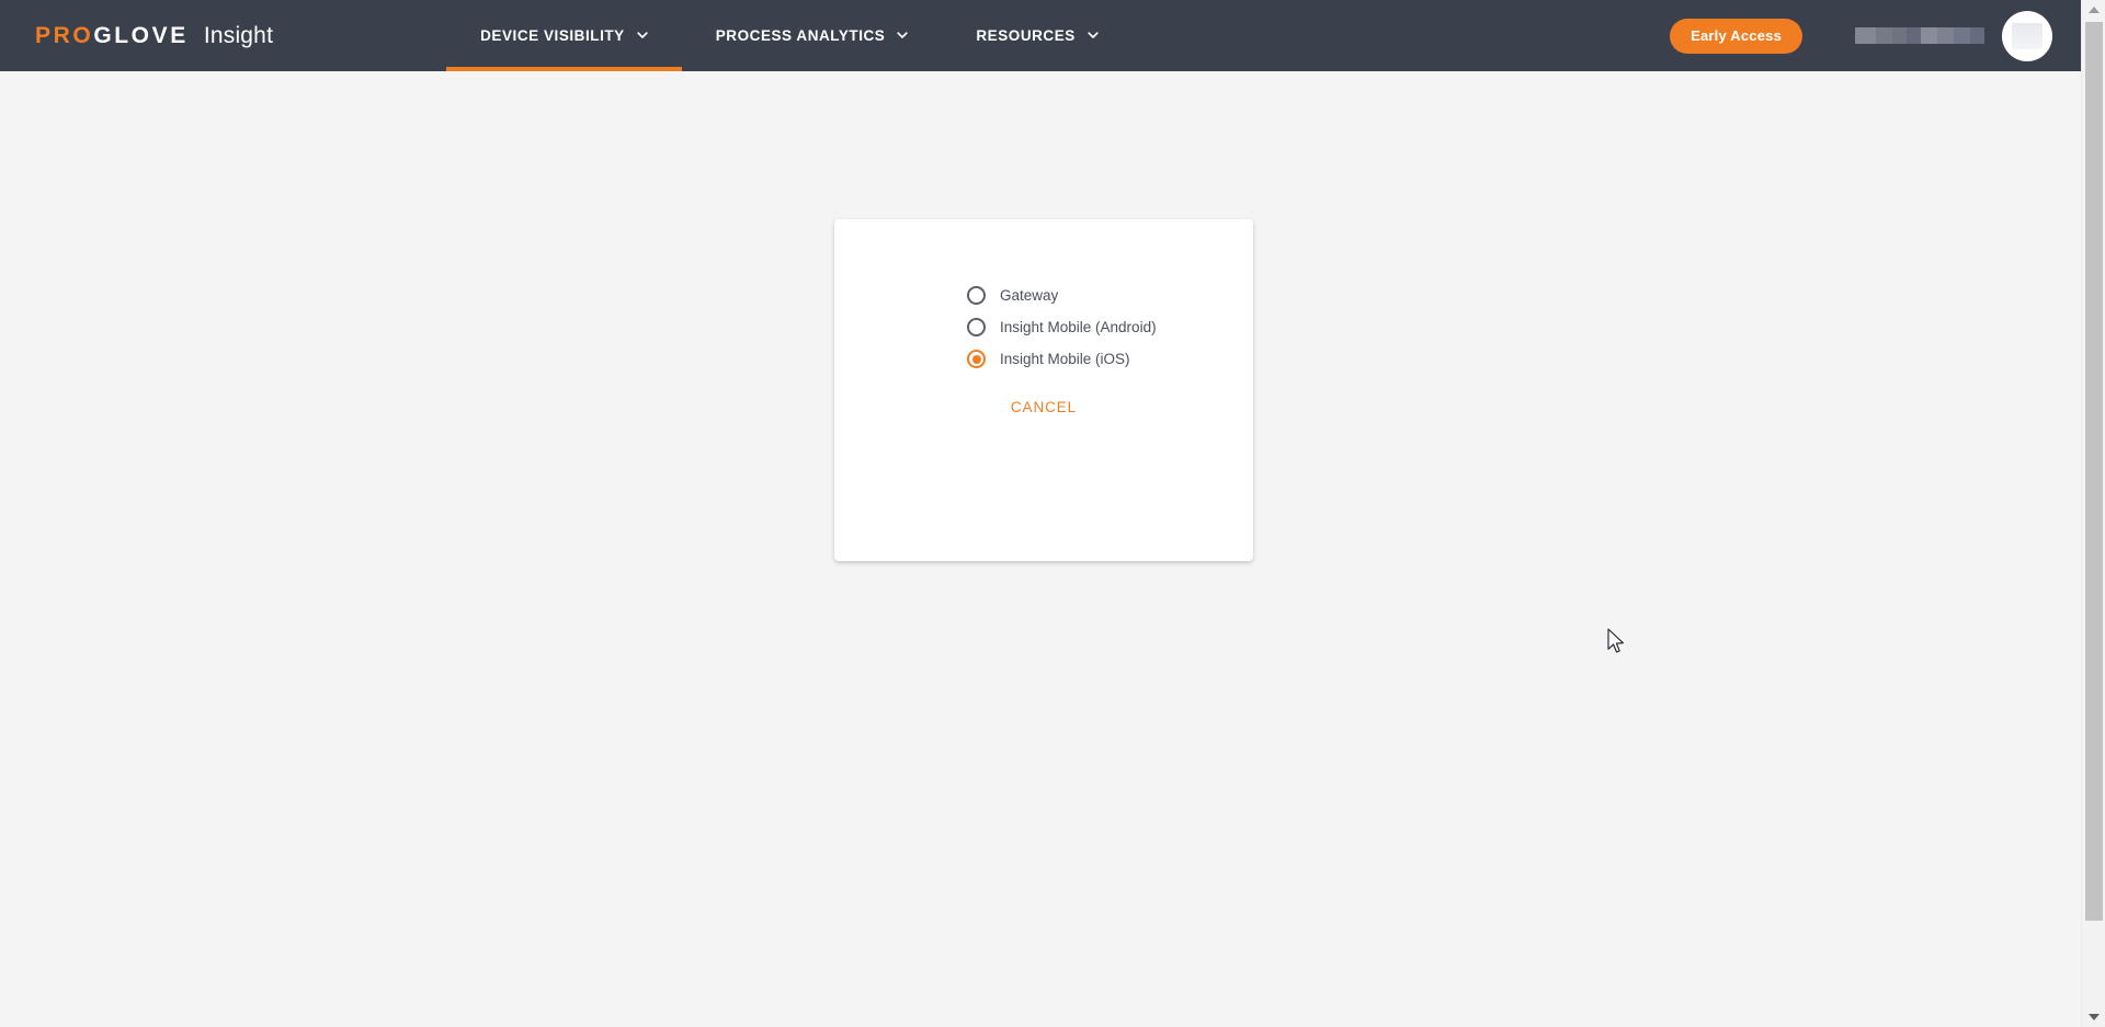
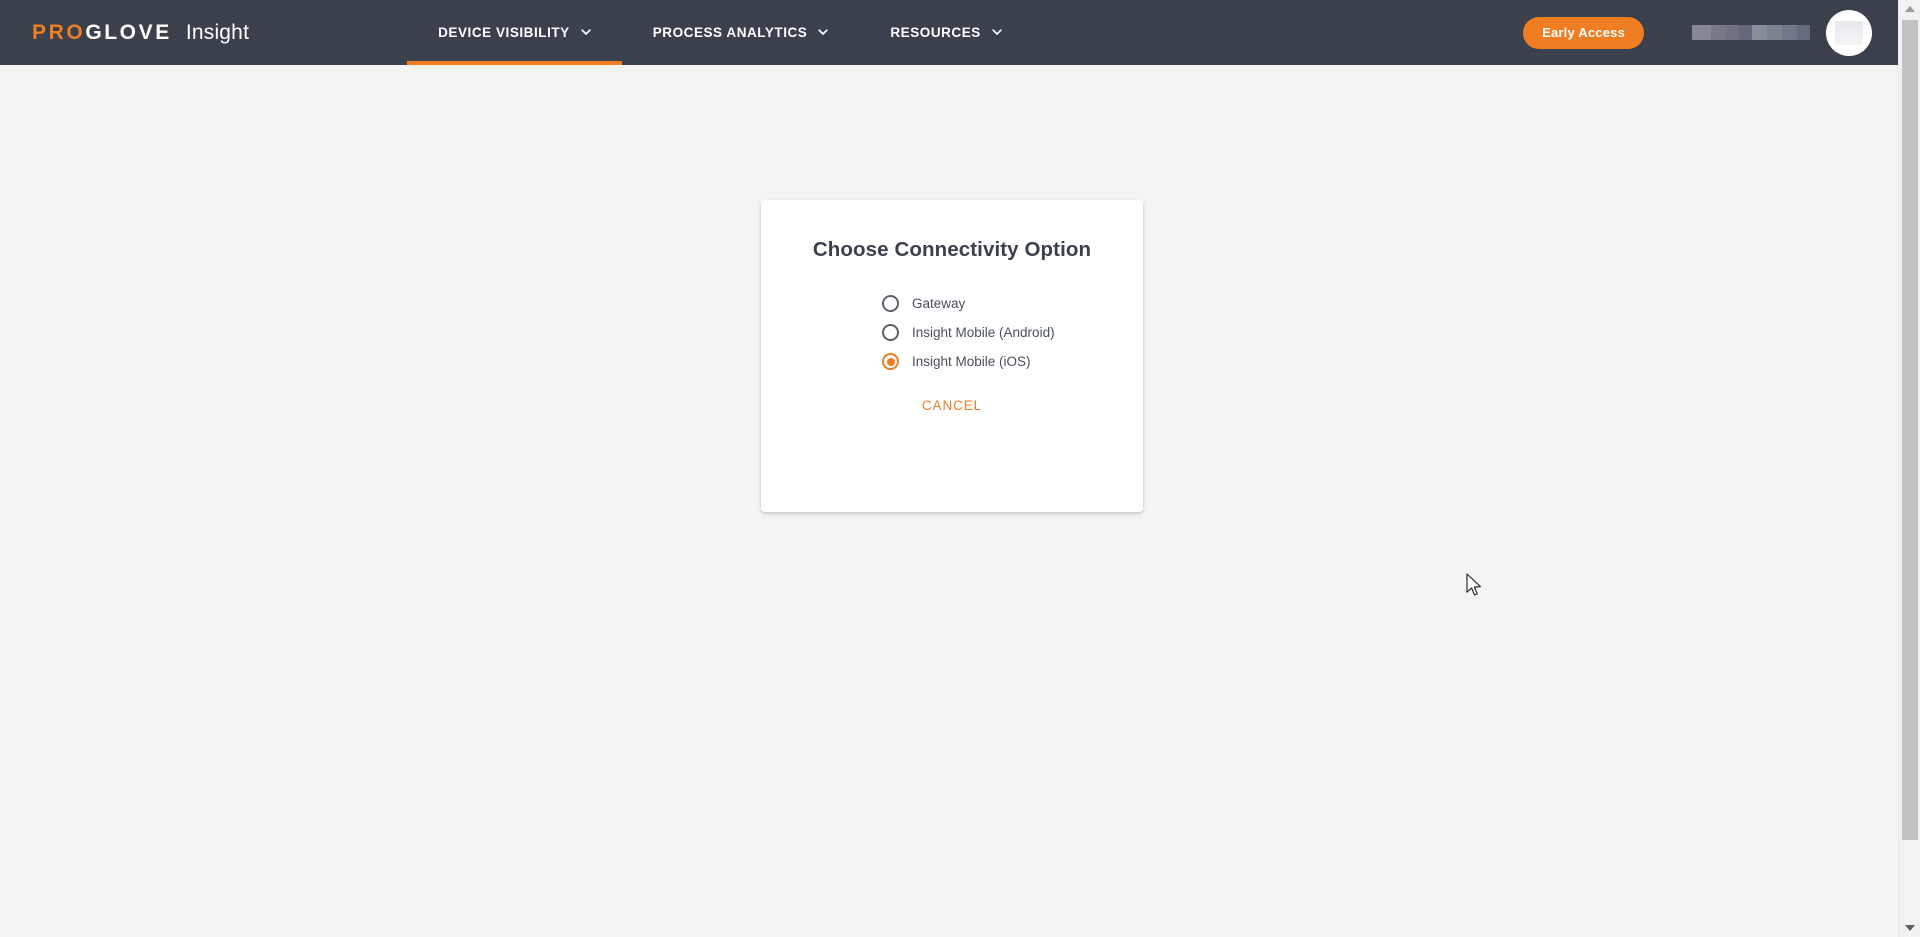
  PRO
  GLOVE
  Insight
  DEVICE VISIBILITY
  PROCESS ANALYTICS
  RESOURCES
  Early Access
+ Choose Connectivity Option
  Gateway
  Insight Mobile (Android)
  Insight Mobile (iOS)
  CANCEL
